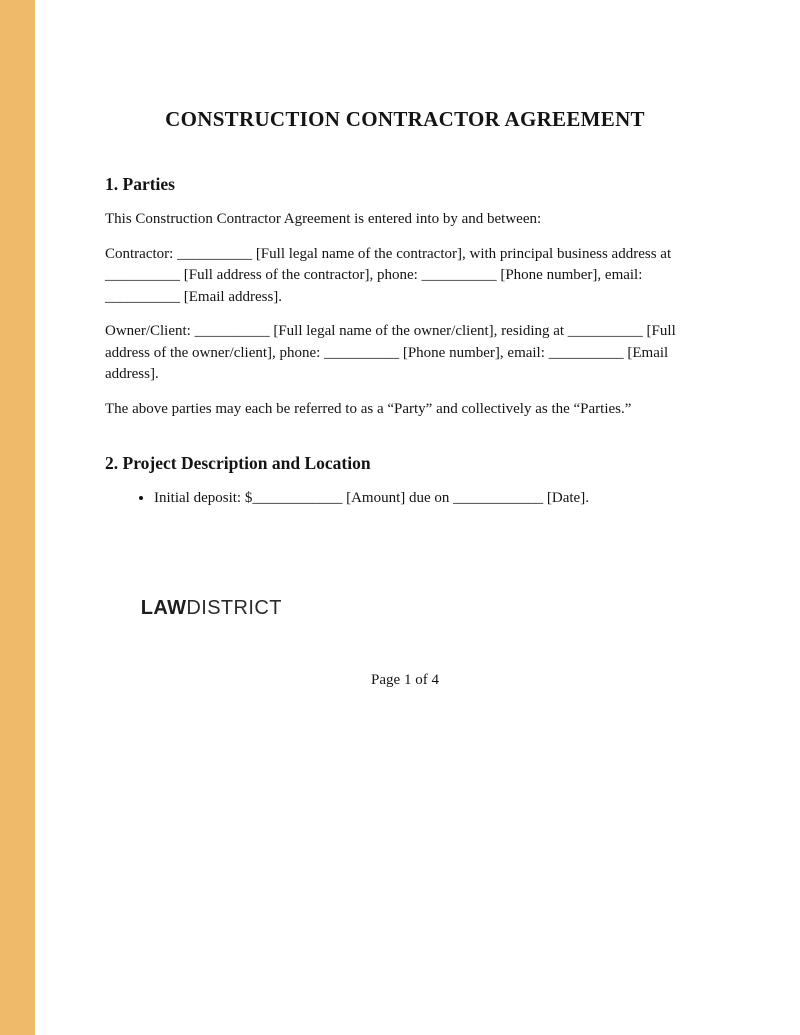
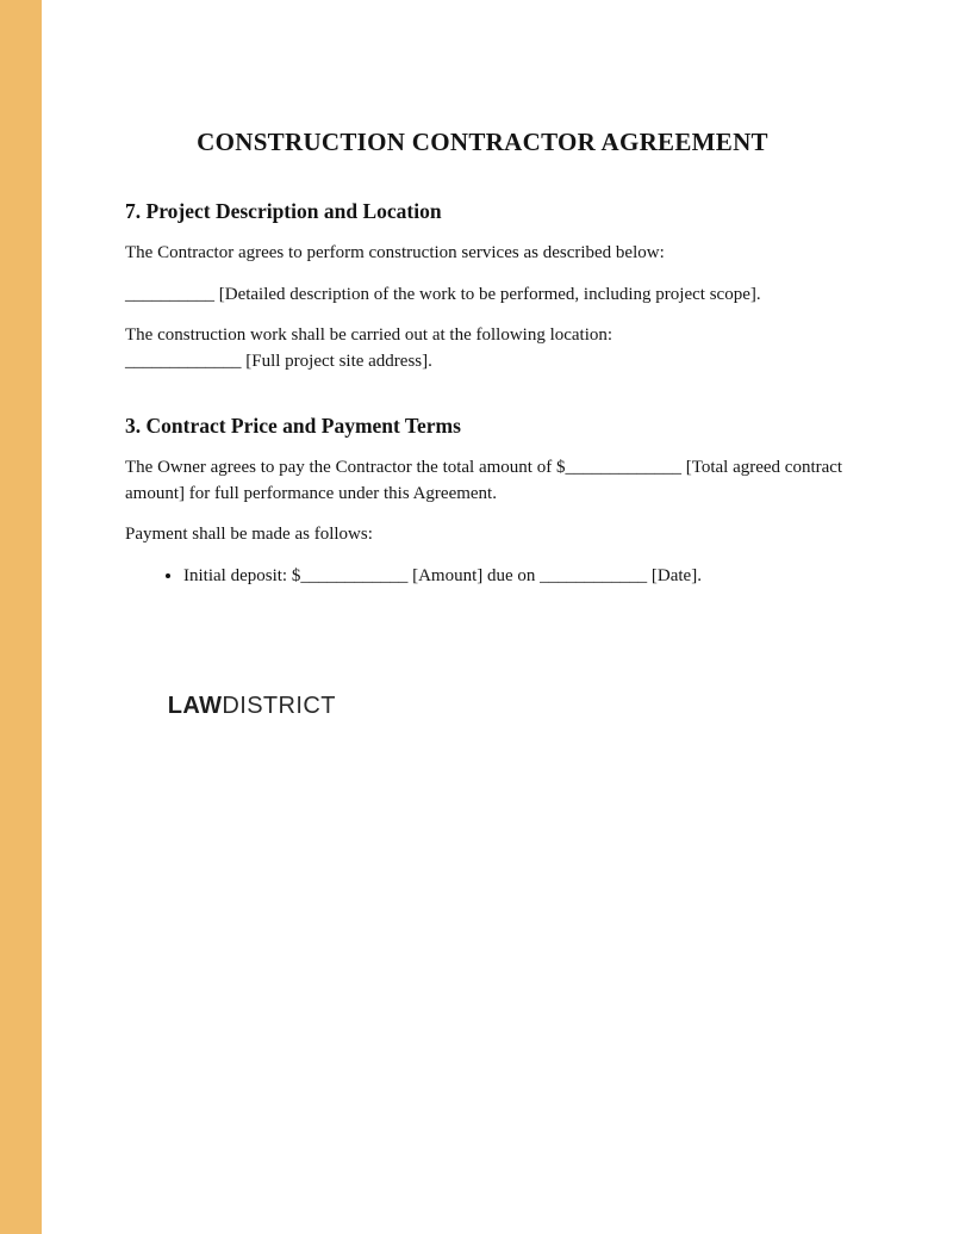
  CONSTRUCTION CONTRACTOR AGREEMENT
- 1. Parties
- This Construction Contractor Agreement is entered into by and between:
- Contractor: __________ [Full legal name of the contractor], with principal business address at
- __________ [Full address of the contractor], phone: __________ [Phone number], email:
- __________ [Email address].
- Owner/Client: __________ [Full legal name of the owner/client], residing at __________ [Full
- address of the owner/client], phone: __________ [Phone number], email: __________ [Email
- address].
- The above parties may each be referred to as a “Party” and collectively as the “Parties.”
- 2. Project Description and Location
+ 7. Project Description and Location
+ The Contractor agrees to perform construction services as described below:
+ __________ [Detailed description of the work to be performed, including project scope].
+ The construction work shall be carried out at the following location:
+ _____________ [Full project site address].
+ 3. Contract Price and Payment Terms
+ The Owner agrees to pay the Contractor the total amount of $_____________ [Total agreed contract
+ amount] for full performance under this Agreement.
+ Payment shall be made as follows:
  Initial deposit: $____________ [Amount] due on ____________ [Date].
  LAWDISTRICT
- Page 1 of 4
